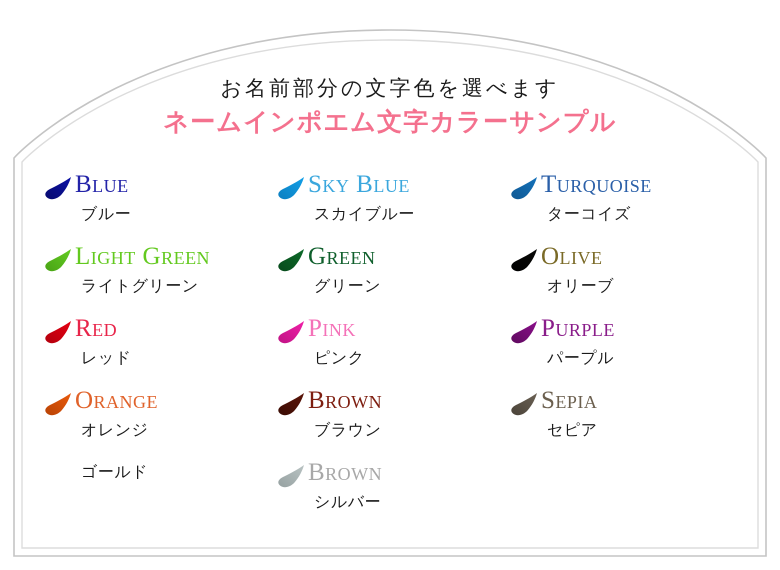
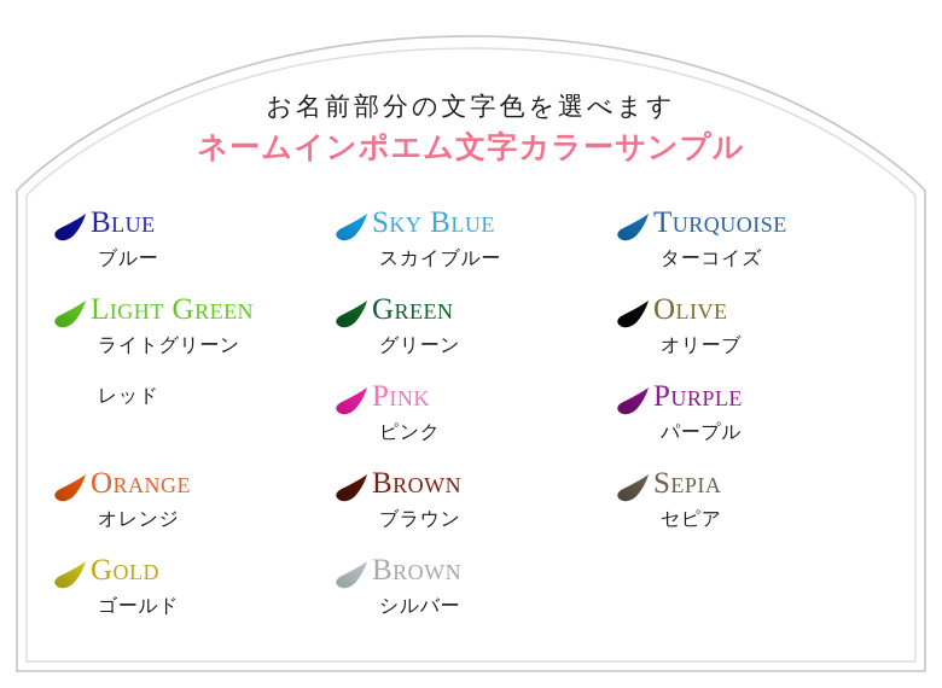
  お名前部分の文字色を選べます
  ネームインポエム文字カラーサンプル
  Blue
  ブルー
  Sky Blue
  スカイブルー
  Turquoise
  ターコイズ
  Light Green
  ライトグリーン
  Green
  グリーン
  Olive
  オリーブ
- Red
  レッド
  Pink
  ピンク
  Purple
  パープル
  Orange
  オレンジ
  Brown
  ブラウン
  Sepia
  セピア
+ Gold
  ゴールド
  Brown
  シルバー
